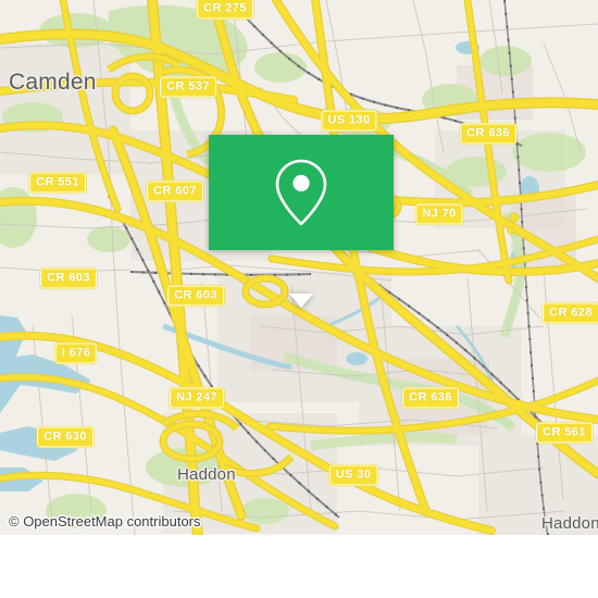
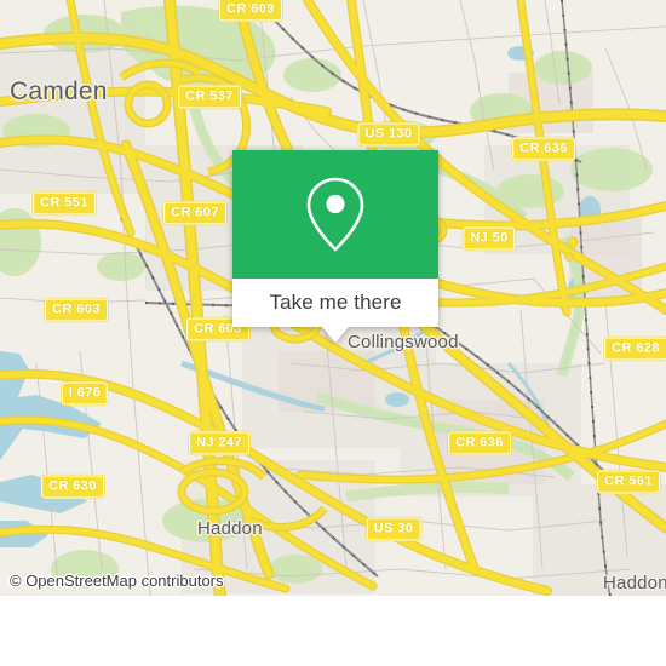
  Camden
+ Collingswood
  Haddon
- CR 275
+ CR 609
  CR 537
  US 130
  CR 636
  CR 551
  CR 607
- NJ 70
+ NJ 50
  CR 603
  CR 603
  CR 628
  I 676
  NJ 247
  CR 636
  CR 561
  CR 630
  US 30
+ Take me there
  © OpenStreetMap contributors
